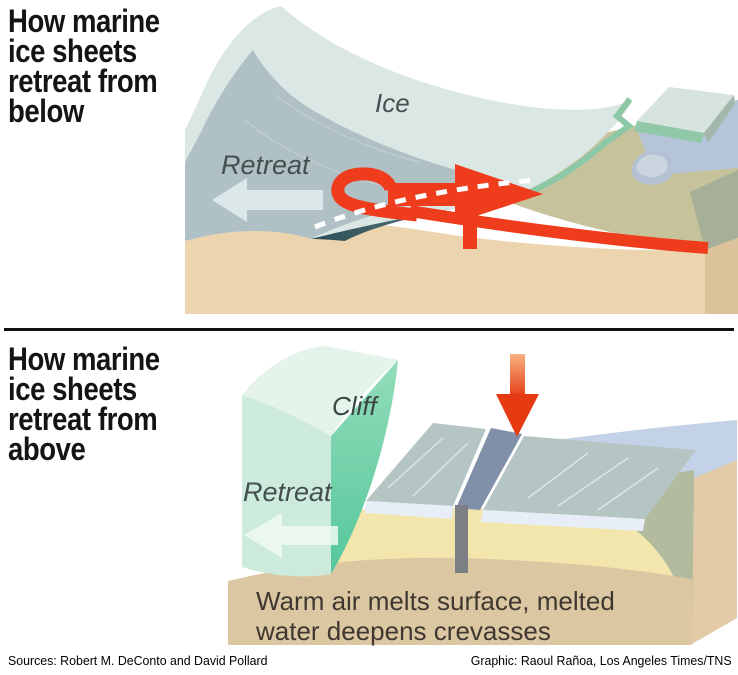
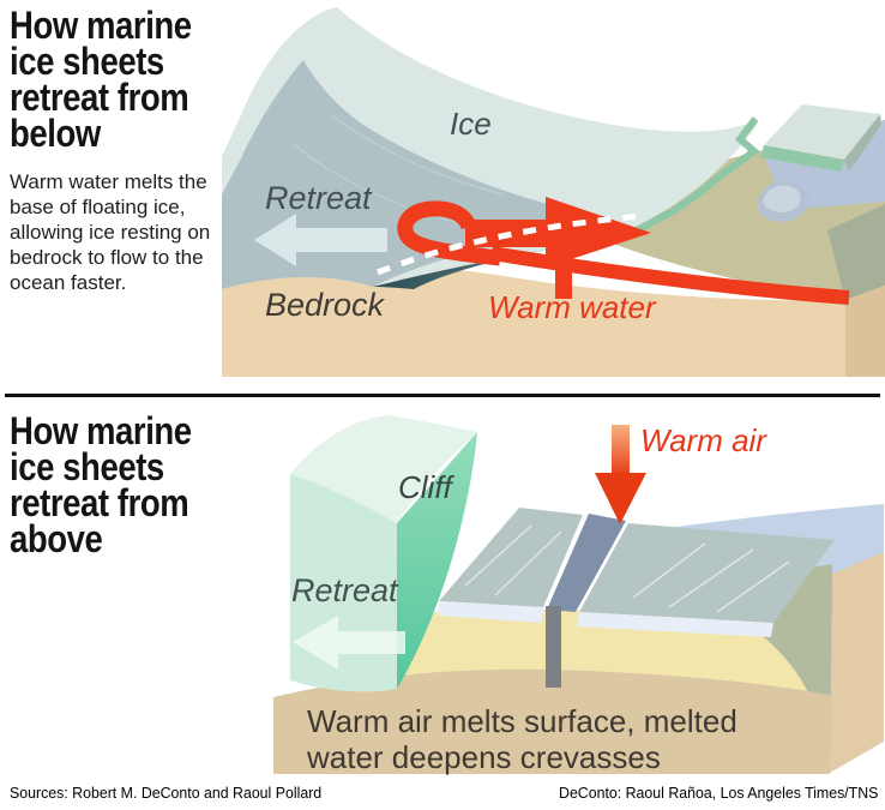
  How marine
  ice sheets
  retreat from
  below
+ Warm water melts the base of floating ice, allowing ice resting on bedrock to flow to the ocean faster.
  Ice
  Retreat
+ Bedrock
+ Warm water
  How marine
  ice sheets
  retreat from
  above
  Cliff
+ Warm air
  Retreat
  Warm air melts surface, melted
  water deepens crevasses
- Sources: Robert M. DeConto and David Pollard
+ Sources: Robert M. DeConto and Raoul Pollard
- Graphic: Raoul Rañoa, Los Angeles Times/TNS
+ DeConto: Raoul Rañoa, Los Angeles Times/TNS
